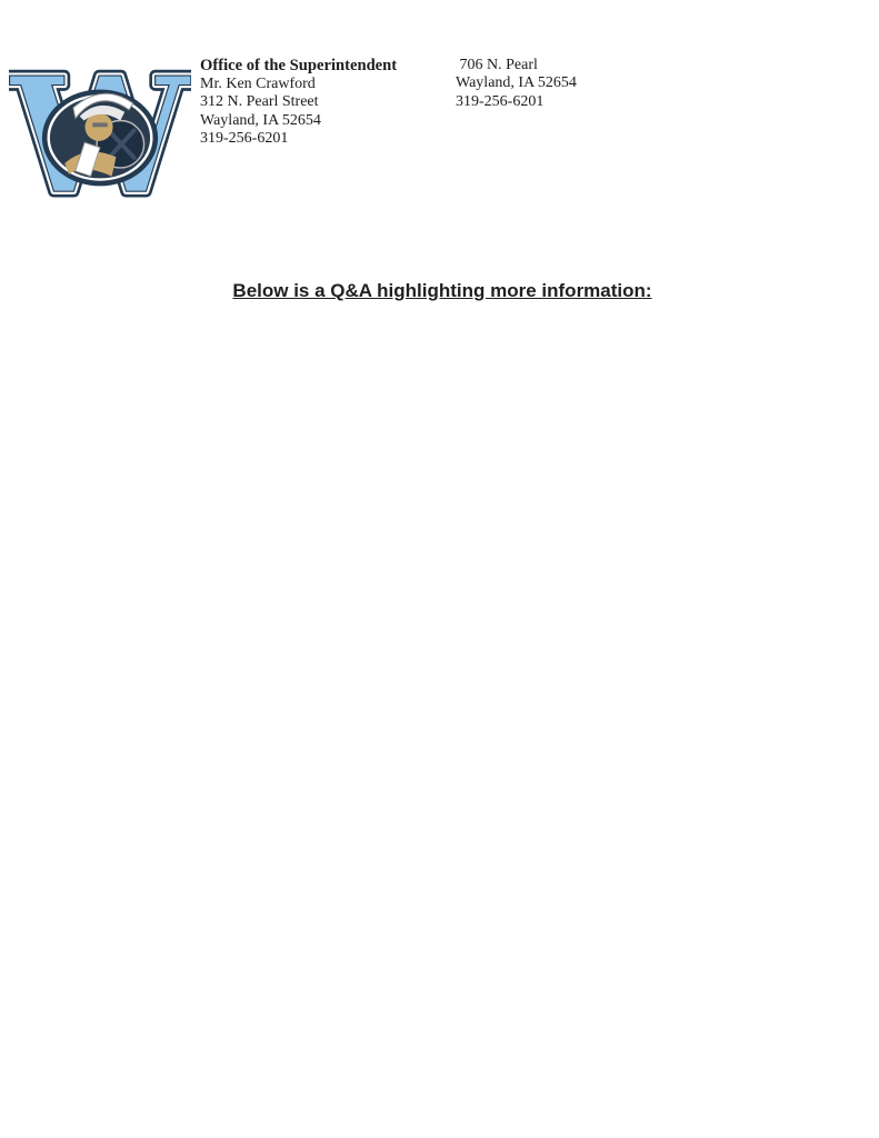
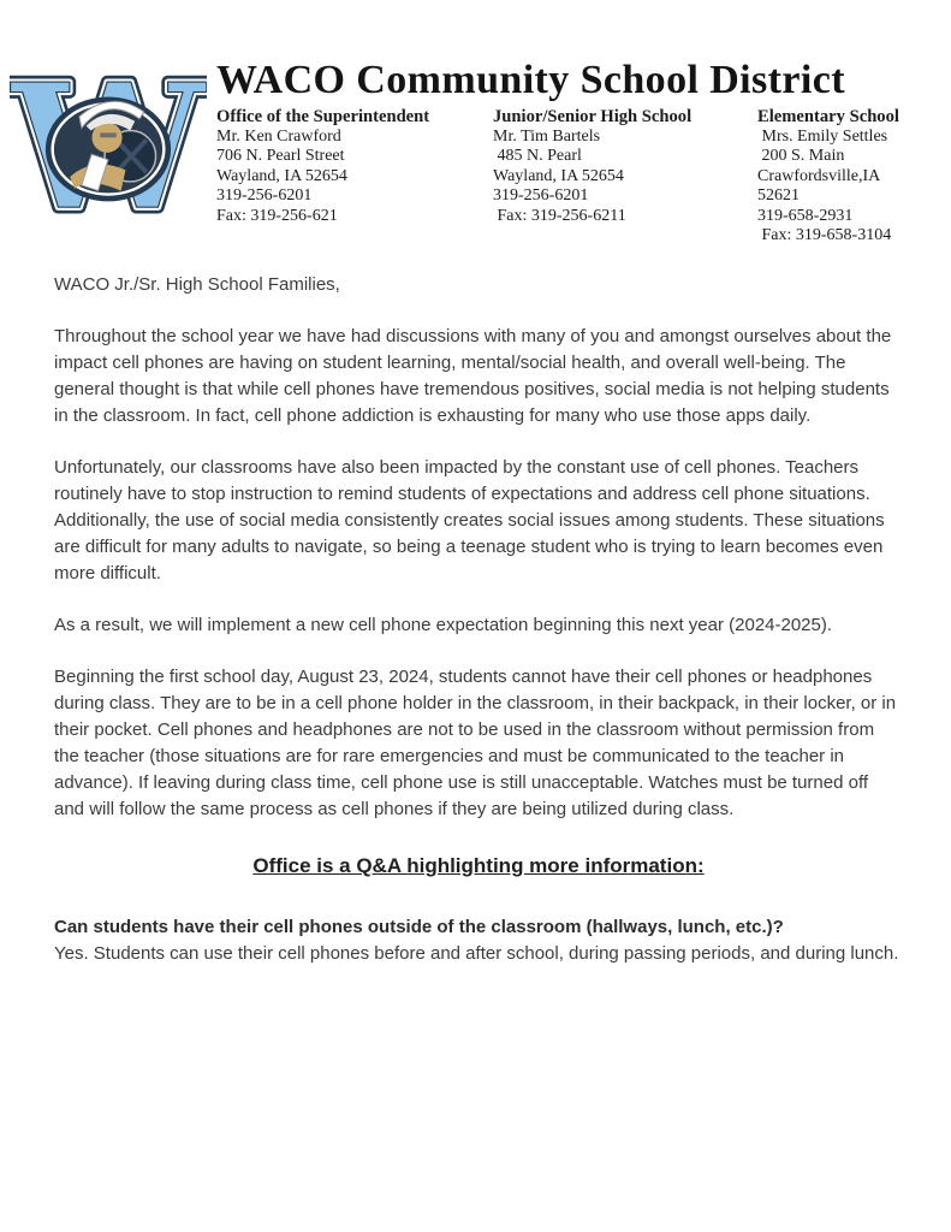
+ WACO Community School District
  Office of the Superintendent
  Mr. Ken Crawford
- 312 N. Pearl Street
+ 706 N. Pearl Street
  Wayland, IA 52654
  319-256-6201
+ Fax: 319-256-621
+ Junior/Senior High School
+ Mr. Tim Bartels
- 706 N. Pearl
+ 485 N. Pearl
  Wayland, IA 52654
  319-256-6201
+ Fax: 319-256-6211
+ Elementary School
+ Mrs. Emily Settles
+ 200 S. Main
+ Crawfordsville,IA 52621
+ 319-658-2931
+ Fax: 319-658-3104
+ WACO Jr./Sr. High School Families,
+ Throughout the school year we have had discussions with many of you and amongst ourselves about the impact cell phones are having on student learning, mental/social health, and overall well-being. The general thought is that while cell phones have tremendous positives, social media is not helping students in the classroom. In fact, cell phone addiction is exhausting for many who use those apps daily.
+ Unfortunately, our classrooms have also been impacted by the constant use of cell phones. Teachers routinely have to stop instruction to remind students of expectations and address cell phone situations. Additionally, the use of social media consistently creates social issues among students. These situations are difficult for many adults to navigate, so being a teenage student who is trying to learn becomes even more difficult.
+ As a result, we will implement a new cell phone expectation beginning this next year (2024-2025).
+ Beginning the first school day, August 23, 2024, students cannot have their cell phones or headphones during class. They are to be in a cell phone holder in the classroom, in their backpack, in their locker, or in their pocket. Cell phones and headphones are not to be used in the classroom without permission from the teacher (those situations are for rare emergencies and must be communicated to the teacher in advance). If leaving during class time, cell phone use is still unacceptable. Watches must be turned off and will follow the same process as cell phones if they are being utilized during class.
- Below is a Q&A highlighting more information:
+ Office is a Q&A highlighting more information:
+ Can students have their cell phones outside of the classroom (hallways, lunch, etc.)?
+ Yes. Students can use their cell phones before and after school, during passing periods, and during lunch.
